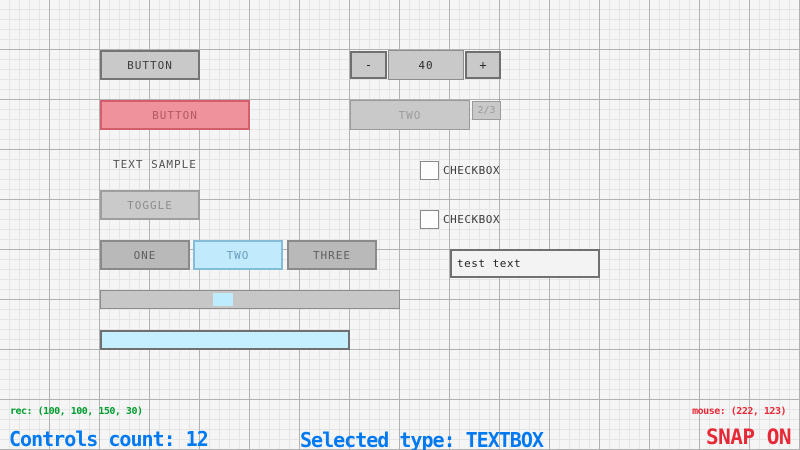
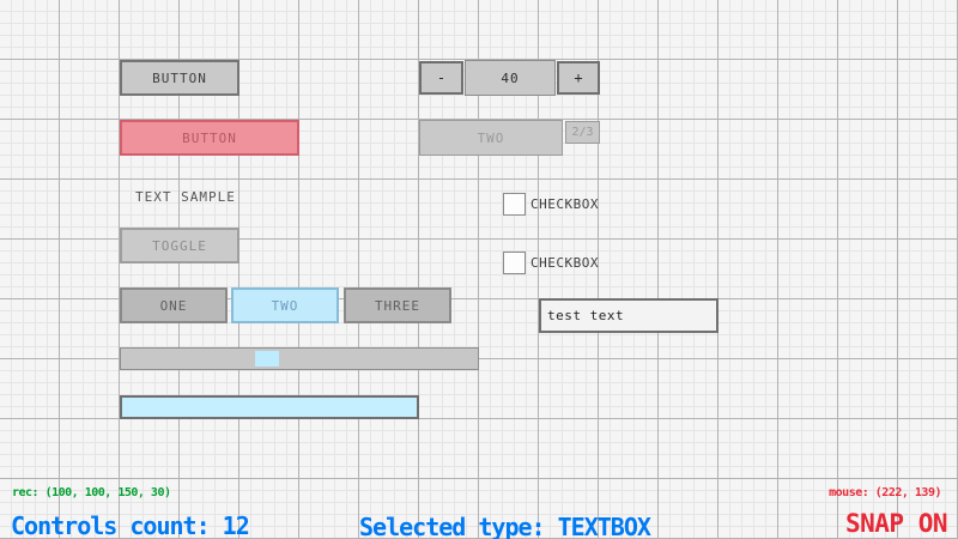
  BUTTON
  BUTTON
  TEXT SAMPLE
  TOGGLE
  ONE
  TWO
  THREE
  -
  40
  +
  TWO
  2/3
  CHECKBOX
  CHECKBOX
  test text
  rec: (100, 100, 150, 30)
  Controls count: 12
  Selected type: TEXTBOX
- mouse: (222, 123)
+ mouse: (222, 139)
  SNAP ON
